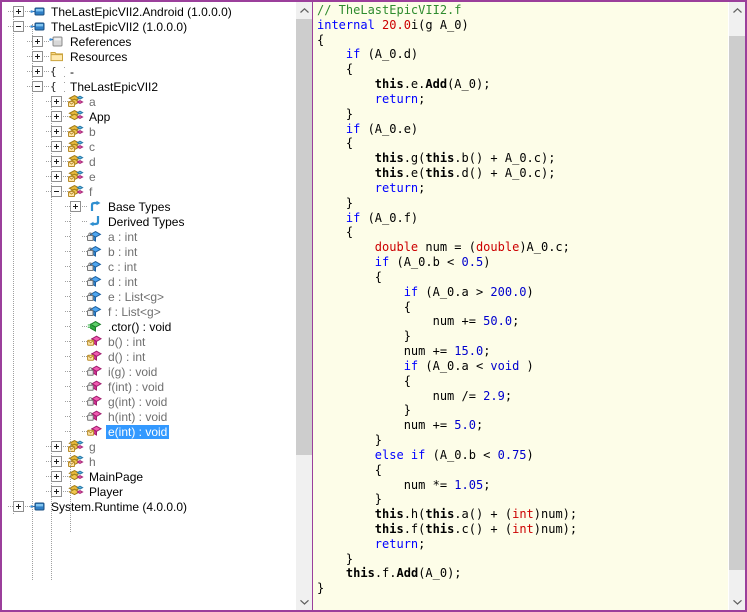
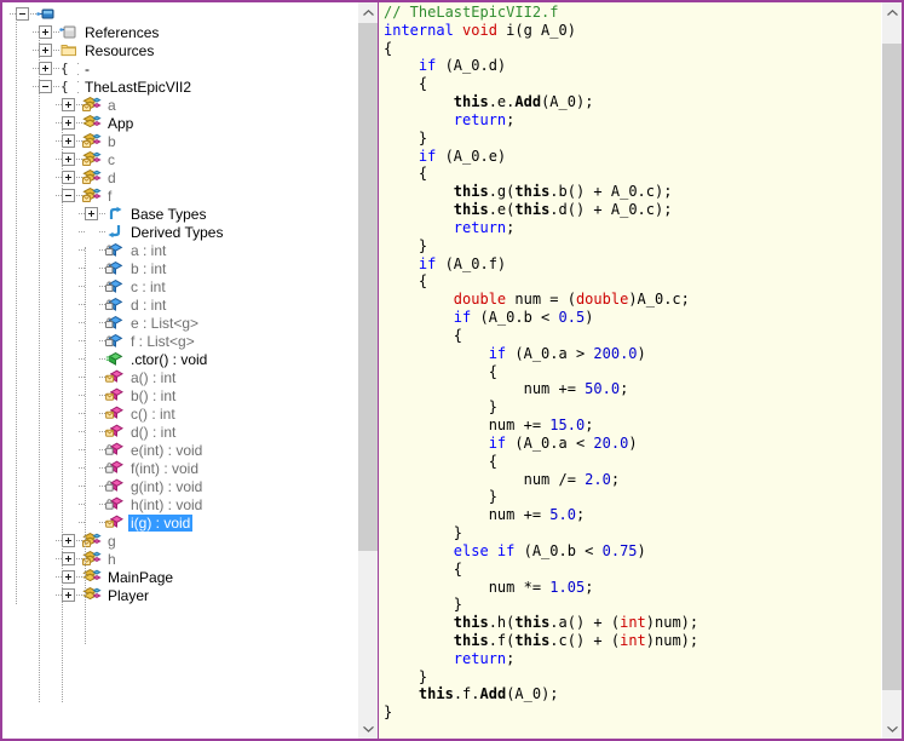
- TheLastEpicVII2.Android (1.0.0.0)
- TheLastEpicVII2 (1.0.0.0)
  References
  Resources
  -
  TheLastEpicVII2
  a
  App
  b
  c
  d
- e
  f
  Base Types
  Derived Types
  a : int
  b : int
  c : int
  d : int
  e : List<g>
  f : List<g>
  .ctor() : void
+ a() : int
  b() : int
+ c() : int
  d() : int
- i(g) : void
+ e(int) : void
  f(int) : void
  g(int) : void
  h(int) : void
- e(int) : void
+ i(g) : void
  g
  h
  MainPage
  Player
- System.Runtime (4.0.0.0)
  // TheLastEpicVII2.f
- internal 20.0i(g A_0)
+ internal void i(g A_0)
  {
  if (A_0.d)
  {
  this.e.Add(A_0);
  return;
  }
  if (A_0.e)
  {
  this.g(this.b() + A_0.c);
  this.e(this.d() + A_0.c);
  return;
  }
  if (A_0.f)
  {
  double num = (double)A_0.c;
  if (A_0.b < 0.5)
  {
  if (A_0.a > 200.0)
  {
  num += 50.0;
  }
  num += 15.0;
- if (A_0.a < void )
+ if (A_0.a < 20.0)
  {
- num /= 2.9;
+ num /= 2.0;
  }
  num += 5.0;
  }
  else if (A_0.b < 0.75)
  {
  num *= 1.05;
  }
  this.h(this.a() + (int)num);
  this.f(this.c() + (int)num);
  return;
  }
  this.f.Add(A_0);
  }
